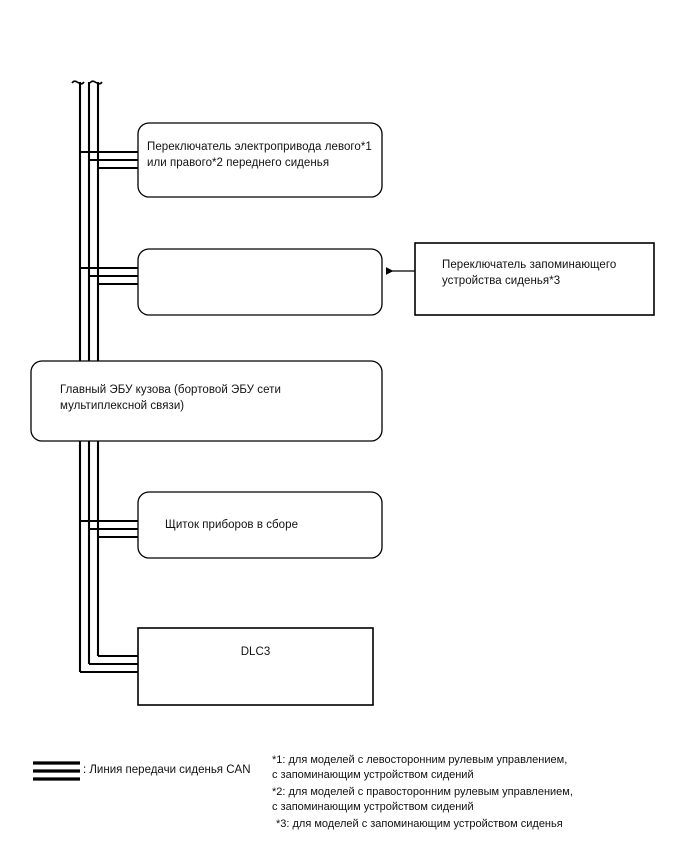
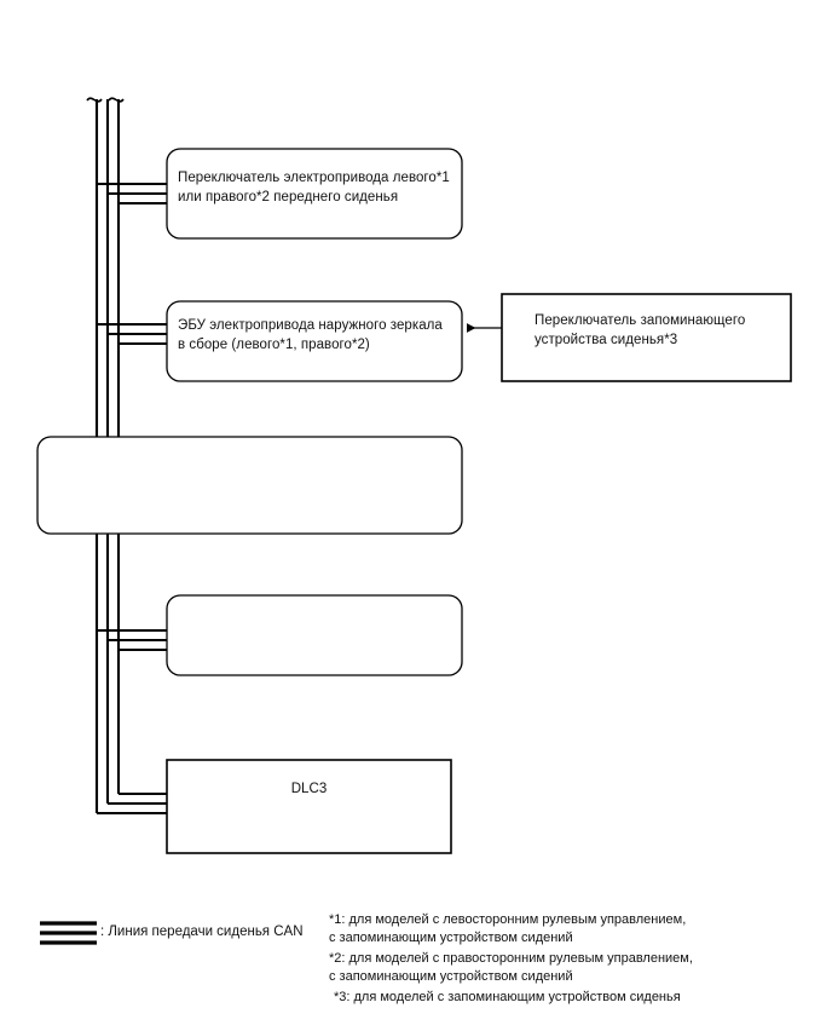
  Переключатель электропривода левого*1
  или правого*2 переднего сиденья
+ ЭБУ электропривода наружного зеркала
+ в сборе (левого*1, правого*2)
  Переключатель запоминающего
  устройства сиденья*3
- Главный ЭБУ кузова (бортовой ЭБУ сети
- мультиплексной связи)
- Щиток приборов в сборе
  DLC3
  : Линия передачи сиденья CAN
  *1: для моделей с левосторонним рулевым управлением,
  с запоминающим устройством сидений
  *2: для моделей с правосторонним рулевым управлением,
  с запоминающим устройством сидений
  *3: для моделей с запоминающим устройством сиденья
